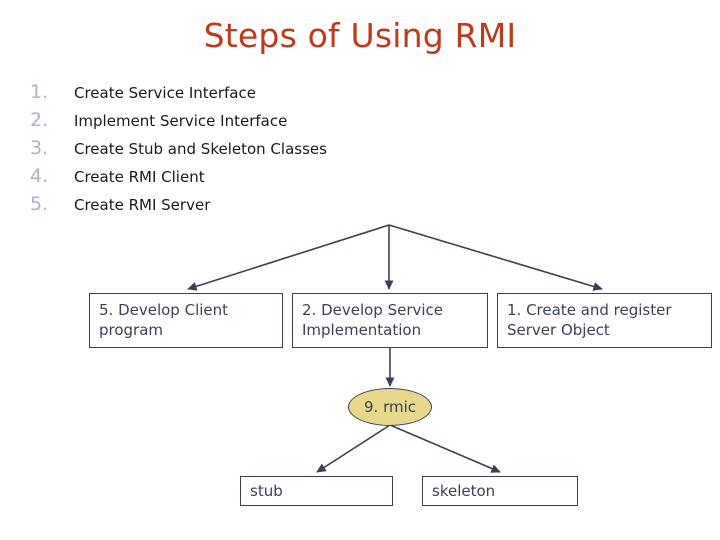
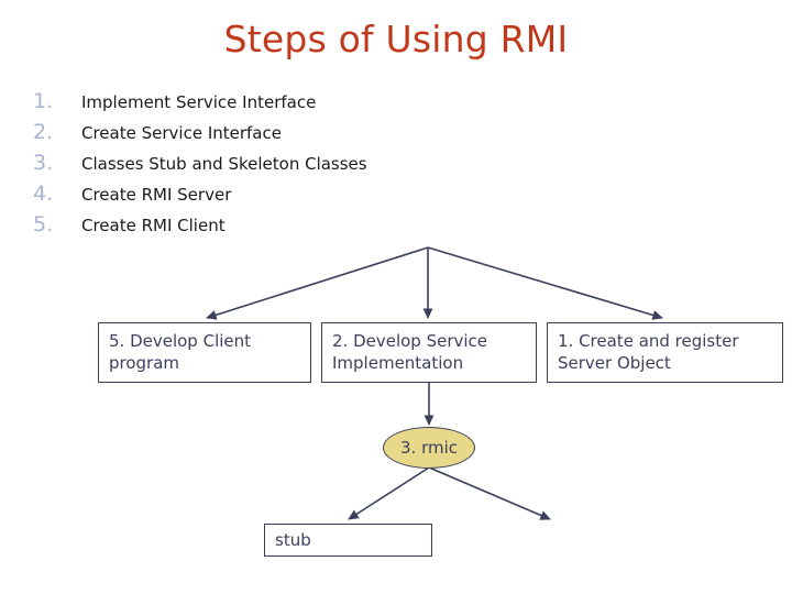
  Steps of Using RMI
  1.
- Create Service Interface
+ Implement Service Interface
  2.
- Implement Service Interface
+ Create Service Interface
  3.
- Create Stub and Skeleton Classes
+ Classes Stub and Skeleton Classes
  4.
- Create RMI Client
+ Create RMI Server
  5.
- Create RMI Server
+ Create RMI Client
  5. Develop Client
  program
  2. Develop Service
  Implementation
  1. Create and register
  Server Object
- 9. rmic
+ 3. rmic
  stub
- skeleton
